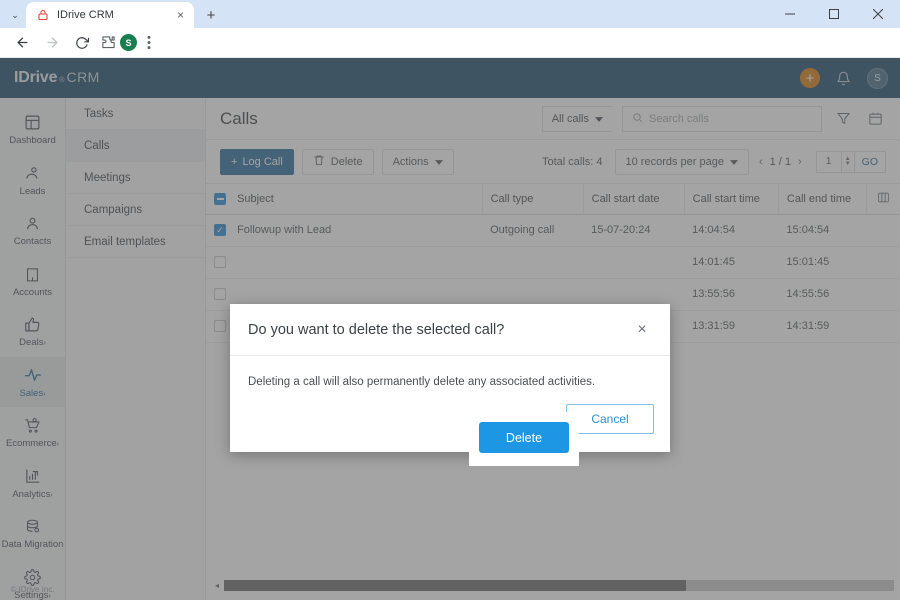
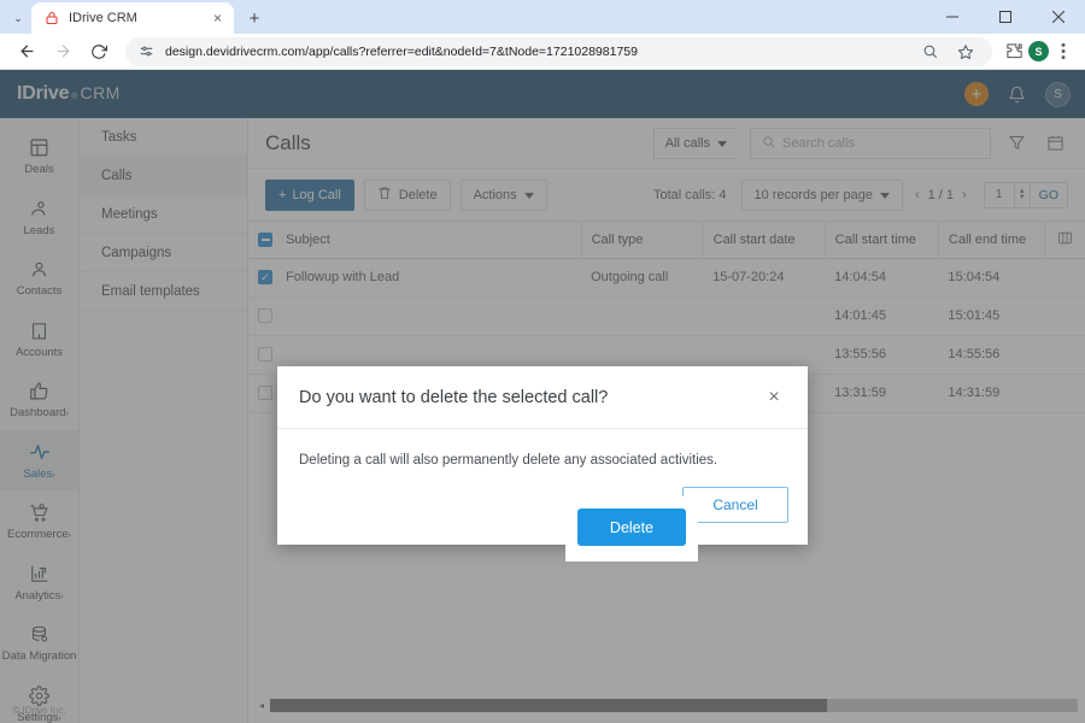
  ⌄
  IDrive CRM
  ×
  +
+ design.devidrivecrm.com/app/calls?referrer=edit&nodeId=7&tNode=1721028981759
  S
  IDrive
  CRM
  +
  S
- Dashboard
+ Deals
  Leads
  Contacts
  Accounts
- Deals
+ Dashboard
  Sales
  Ecommerce
  Analytics
  Data Migration
  Settings
  © IDrive Inc.
  Tasks
  Calls
  Meetings
  Campaigns
  Email templates
  Calls
  All calls
  Search calls
  +
  Log Call
  Delete
  Actions
  Total calls: 4
  10 records per page
  ‹
  1 / 1
  ›
  1
  GO
  Subject	Call type	Call start date	Call start time	Call end time
  ✓ Followup with Lead	Outgoing call	15-07-20:24	14:04:54	15:04:54
  			14:01:45	15:01:45
  			13:55:56	14:55:56
  			13:31:59	14:31:59
  ◂
  Do you want to delete the selected call?
  ×
  Deleting a call will also permanently delete any associated activities.
  Cancel
  Delete
